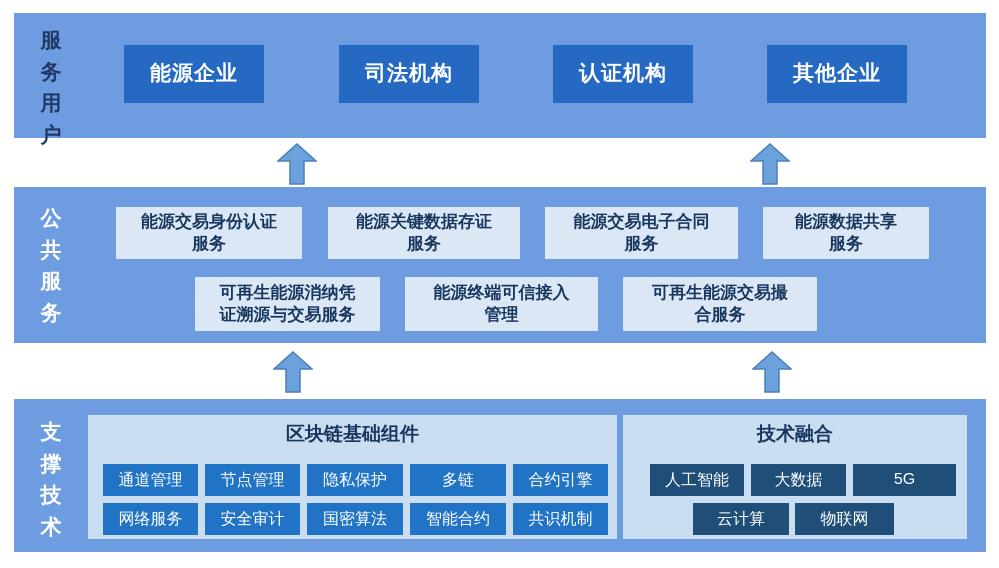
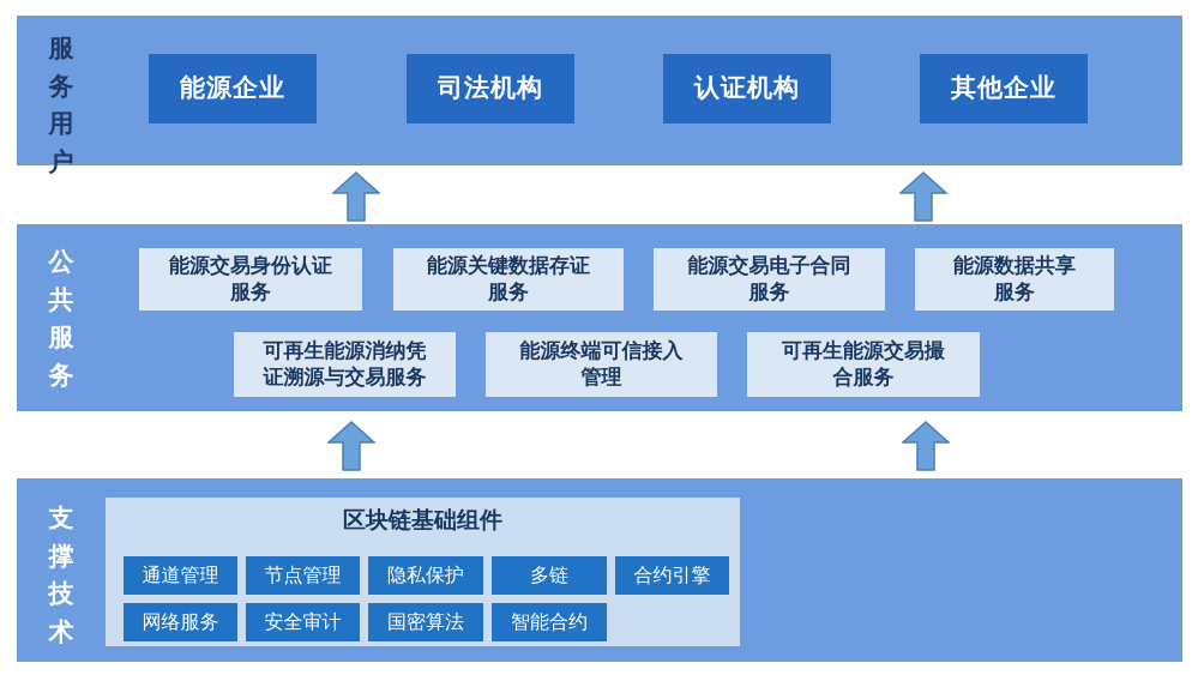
  服务用户
  能源企业
  司法机构
  认证机构
  其他企业
  公共服务
  能源交易身份认证
  服务
  能源关键数据存证
  服务
  能源交易电子合同
  服务
  能源数据共享
  服务
  可再生能源消纳凭
  证溯源与交易服务
  能源终端可信接入
  管理
  可再生能源交易撮
  合服务
  支撑技术
  区块链基础组件
  通道管理
  节点管理
  隐私保护
  多链
  合约引擎
  网络服务
  安全审计
  国密算法
  智能合约
- 共识机制
- 技术融合
- 人工智能
- 大数据
- 5G
- 云计算
- 物联网
